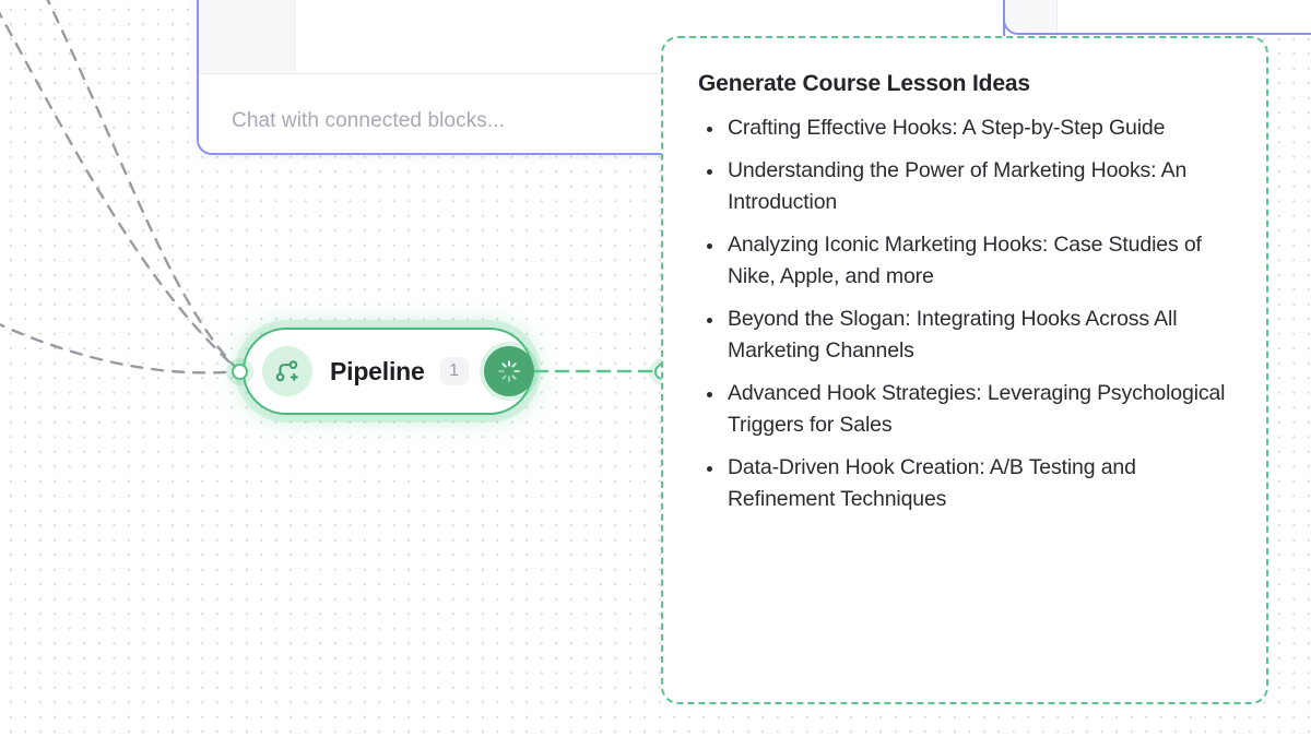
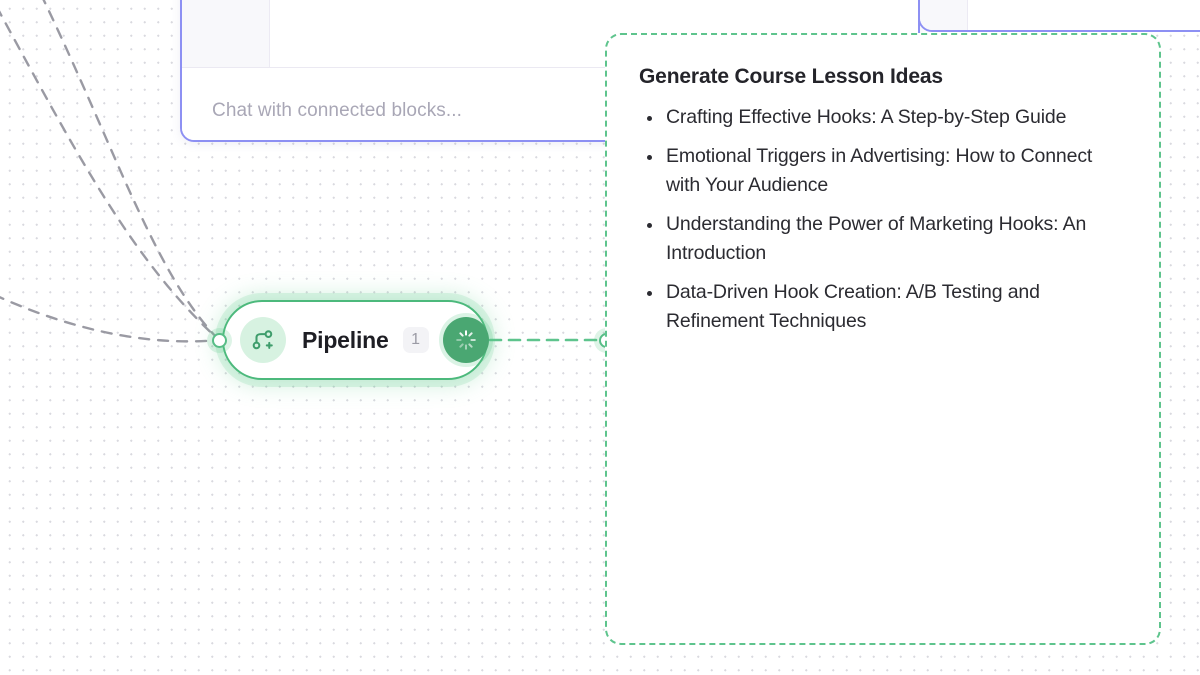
  Chat with connected blocks...
  Pipeline
  1
  Generate Course Lesson Ideas
  Crafting Effective Hooks: A Step-by-Step Guide
+ Emotional Triggers in Advertising: How to Connect with Your Audience
  Understanding the Power of Marketing Hooks: An Introduction
- Analyzing Iconic Marketing Hooks: Case Studies of Nike, Apple, and more
- Beyond the Slogan: Integrating Hooks Across All Marketing Channels
- Advanced Hook Strategies: Leveraging Psychological Triggers for Sales
  Data-Driven Hook Creation: A/B Testing and Refinement Techniques
